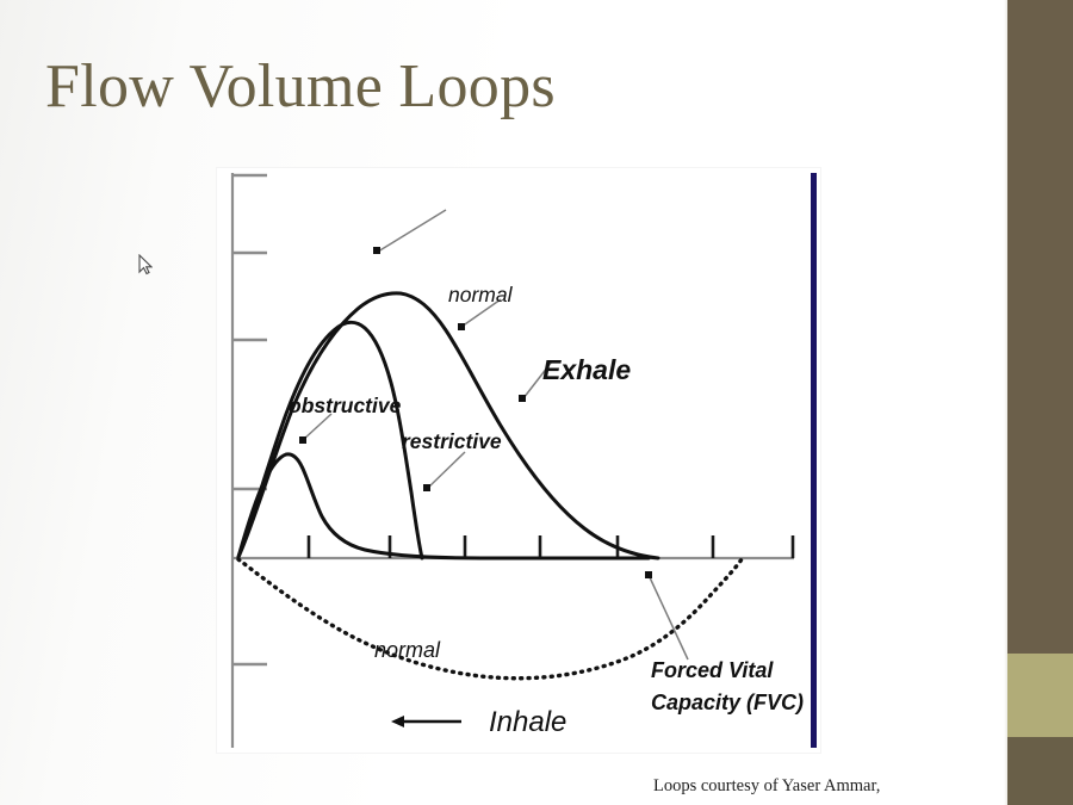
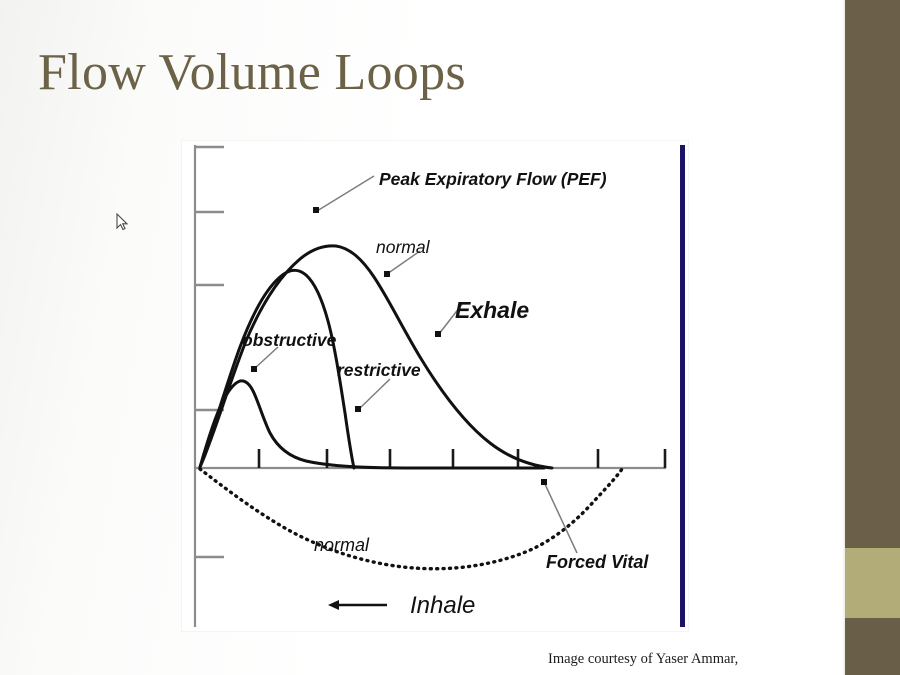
  Flow Volume Loops
+ Peak Expiratory Flow (PEF)
  normal
  Exhale
  obstructive
  restrictive
  Forced Vital
- Capacity (FVC)
  normal
  Inhale
- Loops courtesy of Yaser Ammar,
+ Image courtesy of Yaser Ammar,
